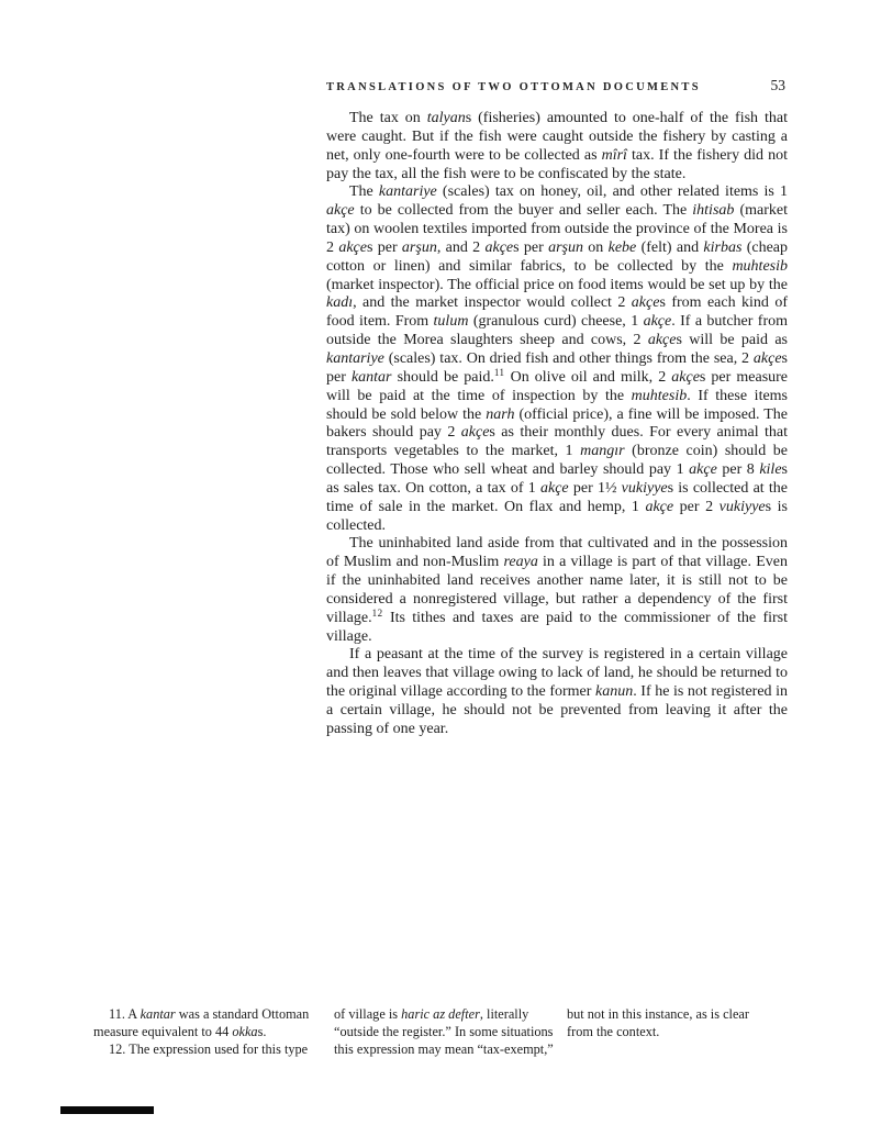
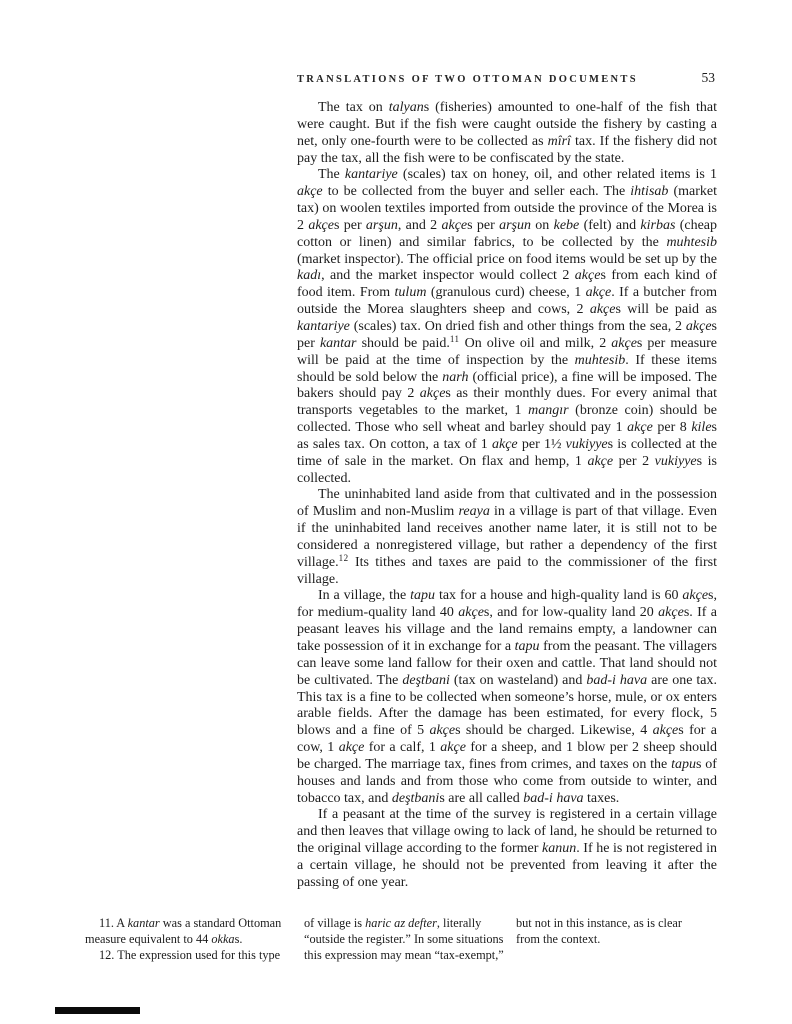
  TRANSLATIONS OF TWO OTTOMAN DOCUMENTS
  53
  The tax on talyans (fisheries) amounted to one-half of the fish that were caught. But if the fish were caught outside the fishery by casting a net, only one-fourth were to be collected as mîrî tax. If the fishery did not pay the tax, all the fish were to be confiscated by the state.
  The kantariye (scales) tax on honey, oil, and other related items is 1 akçe to be collected from the buyer and seller each. The ihtisab (market tax) on woolen textiles imported from outside the province of the Morea is 2 akçes per arşun, and 2 akçes per arşun on kebe (felt) and kirbas (cheap cotton or linen) and similar fabrics, to be collected by the muhtesib (market inspector). The official price on food items would be set up by the kadı, and the market inspector would collect 2 akçes from each kind of food item. From tulum (granulous curd) cheese, 1 akçe. If a butcher from outside the Morea slaughters sheep and cows, 2 akçes will be paid as kantariye (scales) tax. On dried fish and other things from the sea, 2 akçes per kantar should be paid.11 On olive oil and milk, 2 akçes per measure will be paid at the time of inspection by the muhtesib. If these items should be sold below the narh (official price), a fine will be imposed. The bakers should pay 2 akçes as their monthly dues. For every animal that transports vegetables to the market, 1 mangır (bronze coin) should be collected. Those who sell wheat and barley should pay 1 akçe per 8 kiles as sales tax. On cotton, a tax of 1 akçe per 1½ vukiyyes is collected at the time of sale in the market. On flax and hemp, 1 akçe per 2 vukiyyes is collected.
  The uninhabited land aside from that cultivated and in the possession of Muslim and non-Muslim reaya in a village is part of that village. Even if the uninhabited land receives another name later, it is still not to be considered a nonregistered village, but rather a dependency of the first village.12 Its tithes and taxes are paid to the commissioner of the first village.
+ In a village, the tapu tax for a house and high-quality land is 60 akçes, for medium-quality land 40 akçes, and for low-quality land 20 akçes. If a peasant leaves his village and the land remains empty, a landowner can take possession of it in exchange for a tapu from the peasant. The villagers can leave some land fallow for their oxen and cattle. That land should not be cultivated. The deştbani (tax on wasteland) and bad-i hava are one tax. This tax is a fine to be collected when someone’s horse, mule, or ox enters arable fields. After the damage has been estimated, for every flock, 5 blows and a fine of 5 akçes should be charged. Likewise, 4 akçes for a cow, 1 akçe for a calf, 1 akçe for a sheep, and 1 blow per 2 sheep should be charged. The marriage tax, fines from crimes, and taxes on the tapus of houses and lands and from those who come from outside to winter, and tobacco tax, and deştbanis are all called bad-i hava taxes.
  If a peasant at the time of the survey is registered in a certain village and then leaves that village owing to lack of land, he should be returned to the original village according to the former kanun. If he is not registered in a certain village, he should not be prevented from leaving it after the passing of one year.
  11. A kantar was a standard Ottoman measure equivalent to 44 okkas.
  12. The expression used for this type
  of village is haric az defter, literally “outside the register.” In some situations this expression may mean “tax-exempt,”
  but not in this instance, as is clear from the context.
